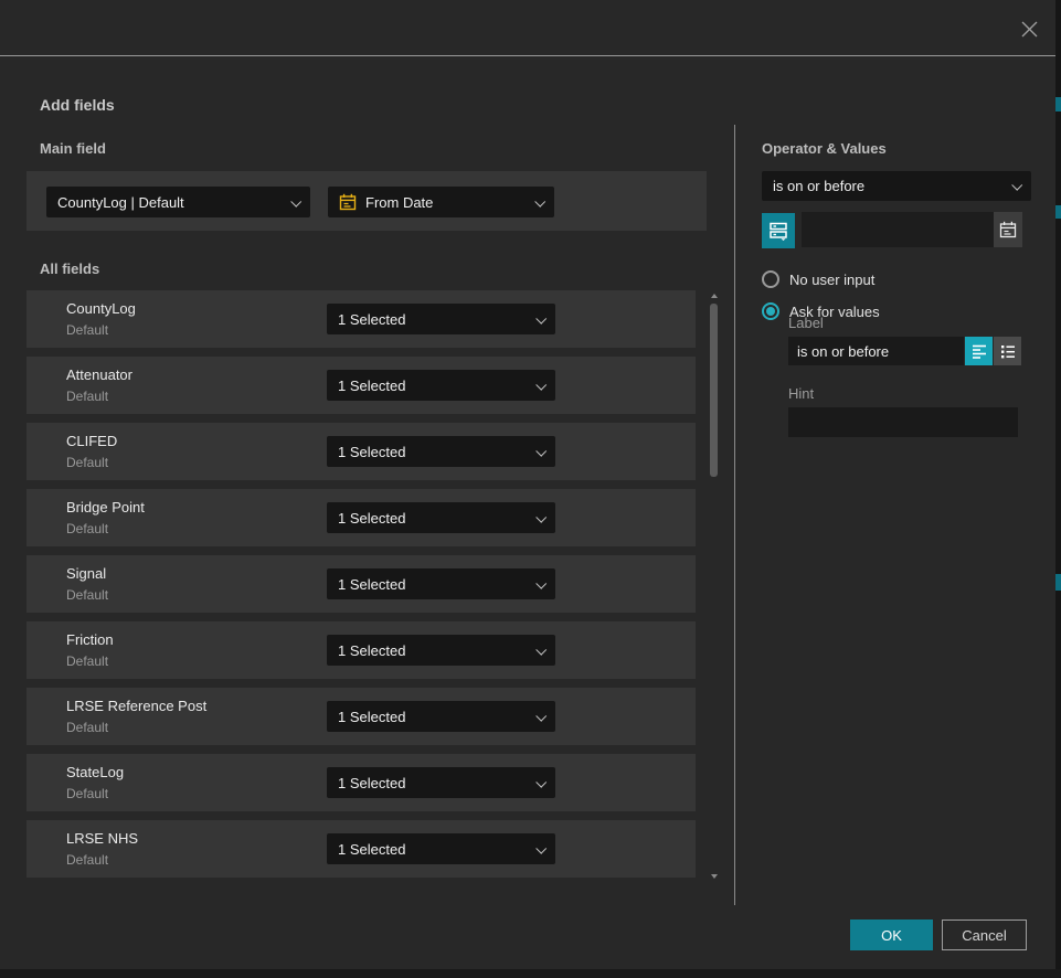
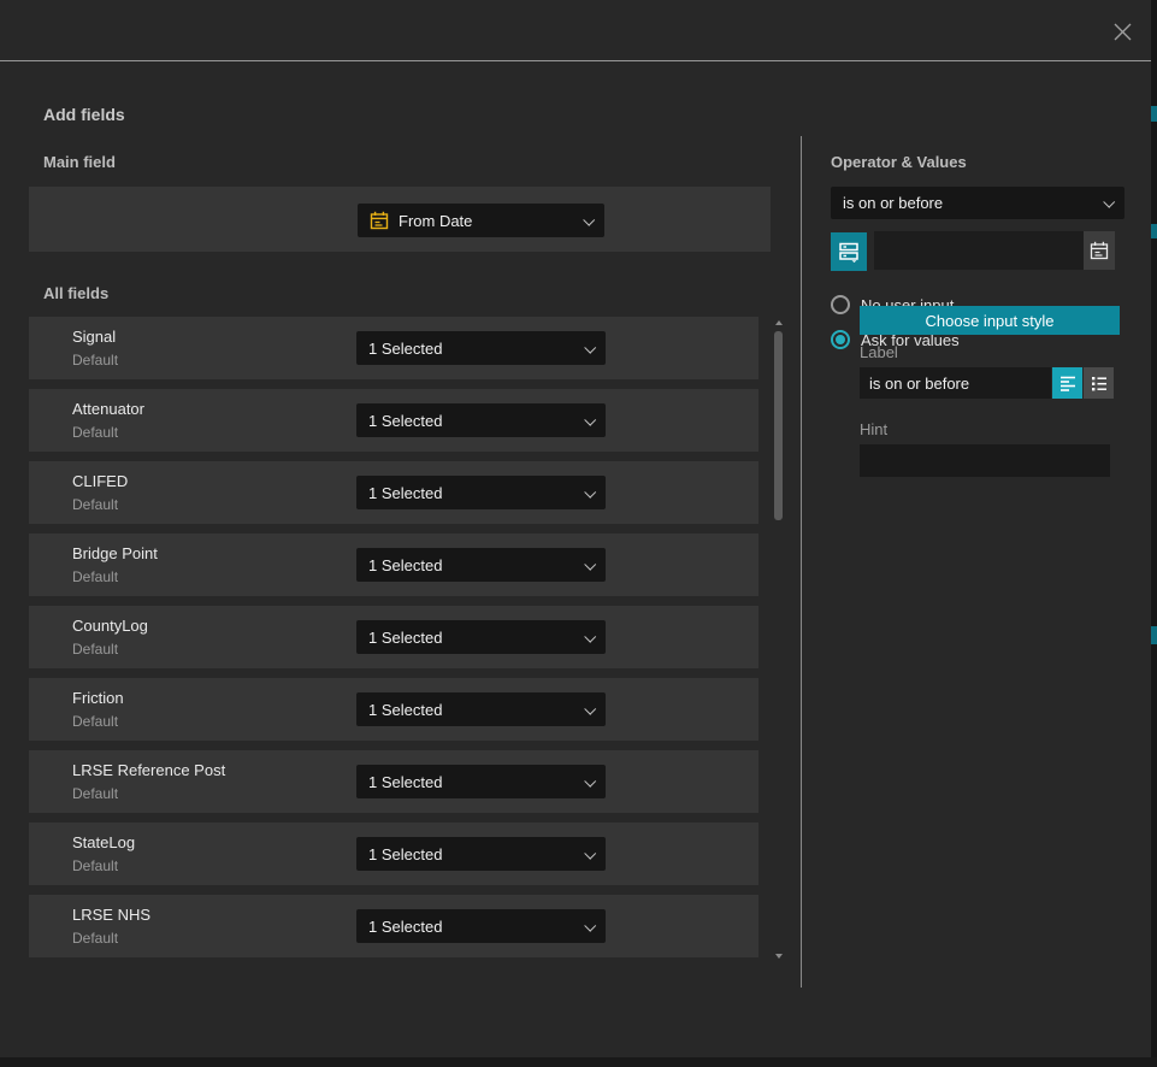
  Add fields
  Main field
- CountyLog | Default
  From Date
  All fields
- CountyLog
+ Signal
  Default
  1 Selected
  Attenuator
  Default
  1 Selected
  CLIFED
  Default
  1 Selected
  Bridge Point
  Default
  1 Selected
- Signal
+ CountyLog
  Default
  1 Selected
  Friction
  Default
  1 Selected
  LRSE Reference Post
  Default
  1 Selected
  StateLog
  Default
  1 Selected
  LRSE NHS
  Default
  1 Selected
  Operator & Values
  is on or before
  No user input
  Ask for values
+ Choose input style
  Label
  is on or before
  Hint
- OK
- Cancel
